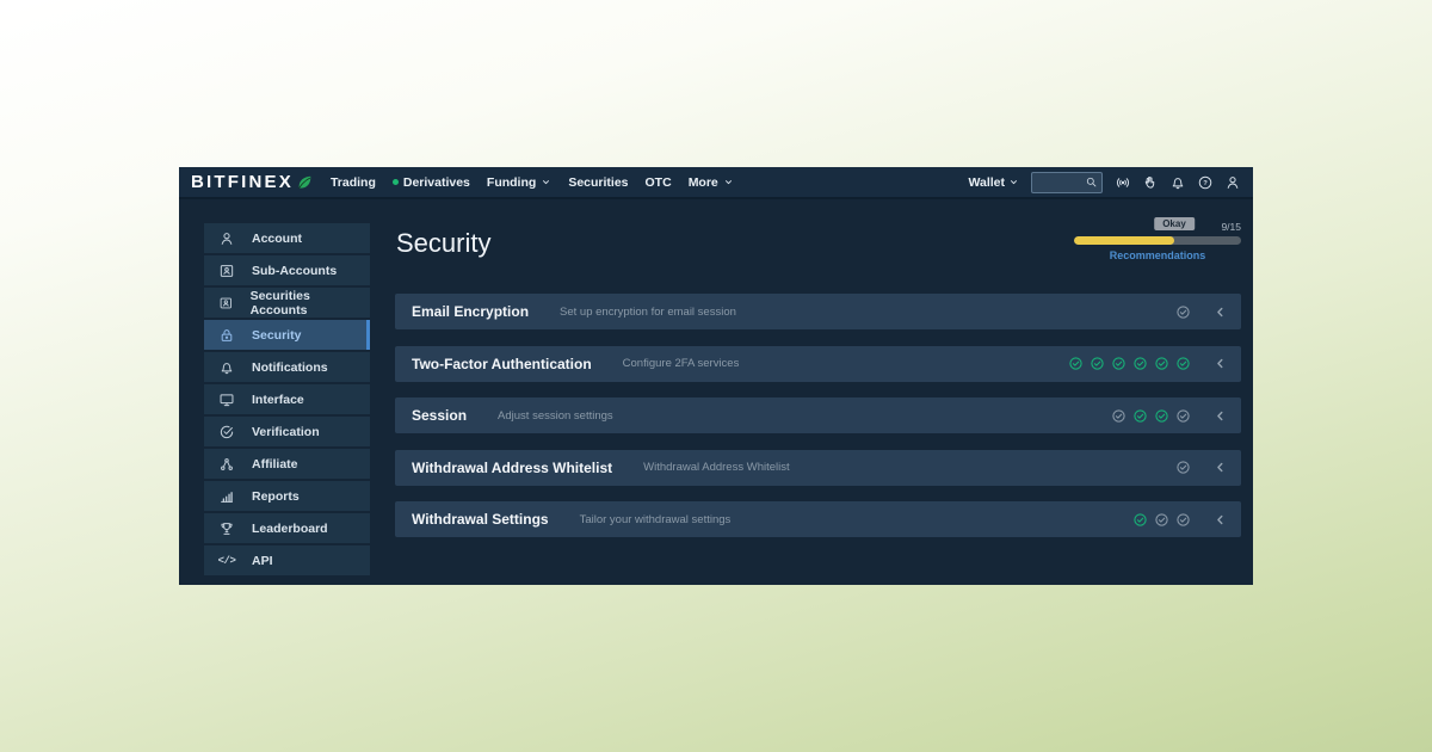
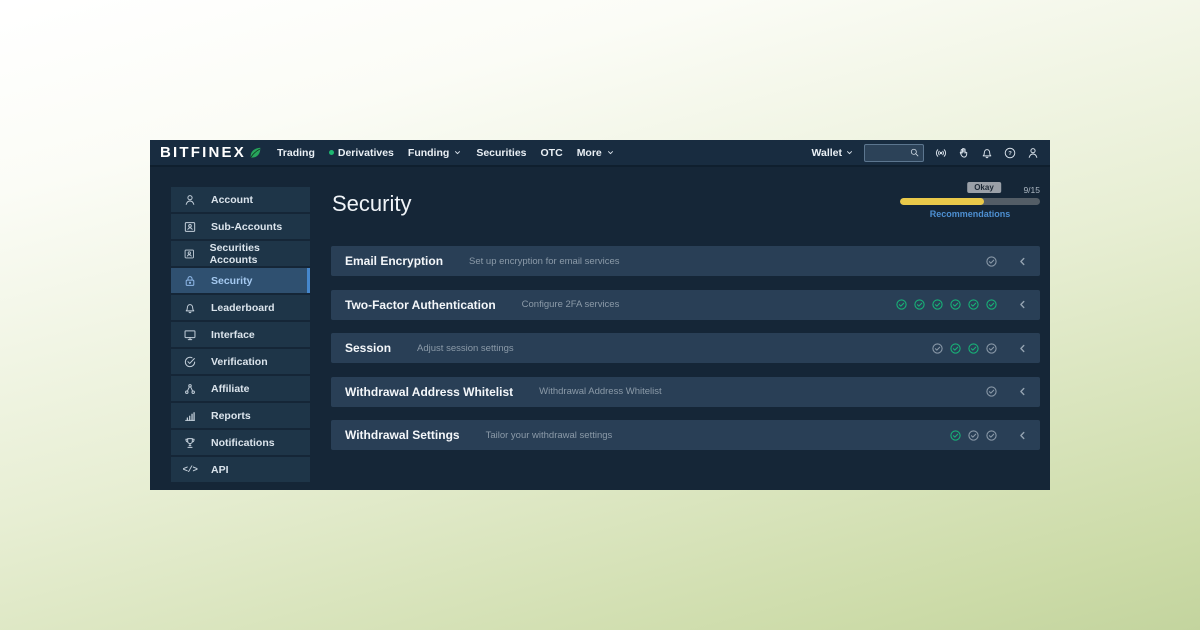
  BITFINEX
  Trading
  Derivatives
  Funding
  Securities
  OTC
  More
  Wallet
  Account
  Sub-Accounts
  Securities Accounts
  Security
- Notifications
+ Leaderboard
  Interface
  Verification
  Affiliate
  Reports
- Leaderboard
+ Notifications
  </>
  API
  Security
  Okay
  9/15
  Recommendations
  Email Encryption
- Set up encryption for email session
+ Set up encryption for email services
  Two-Factor Authentication
  Configure 2FA services
  Session
  Adjust session settings
  Withdrawal Address Whitelist
  Withdrawal Address Whitelist
  Withdrawal Settings
  Tailor your withdrawal settings
